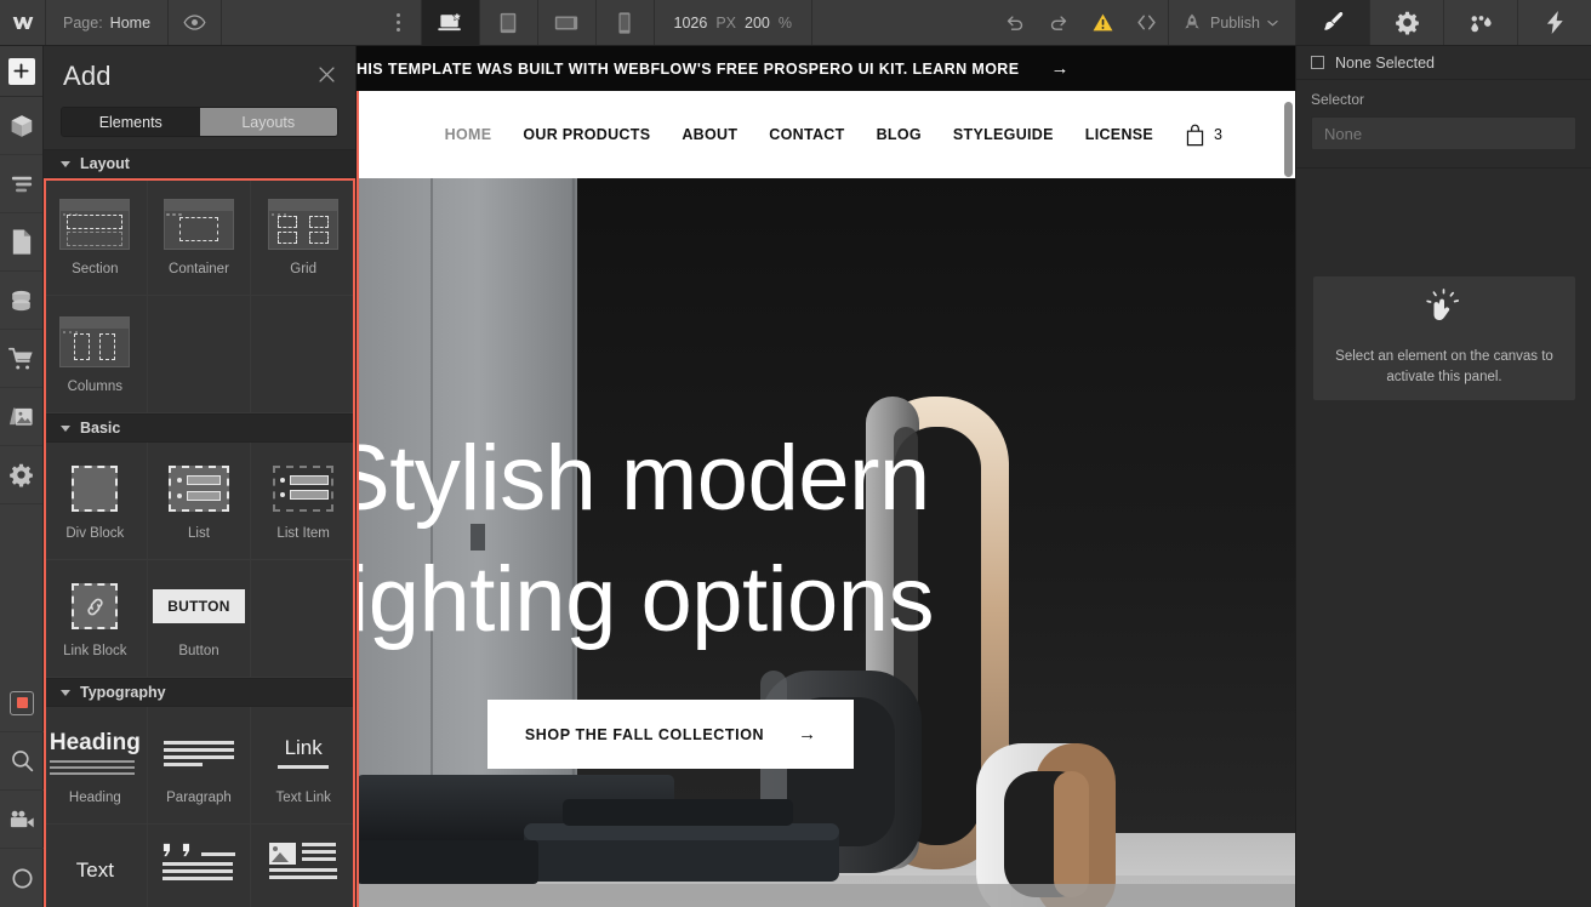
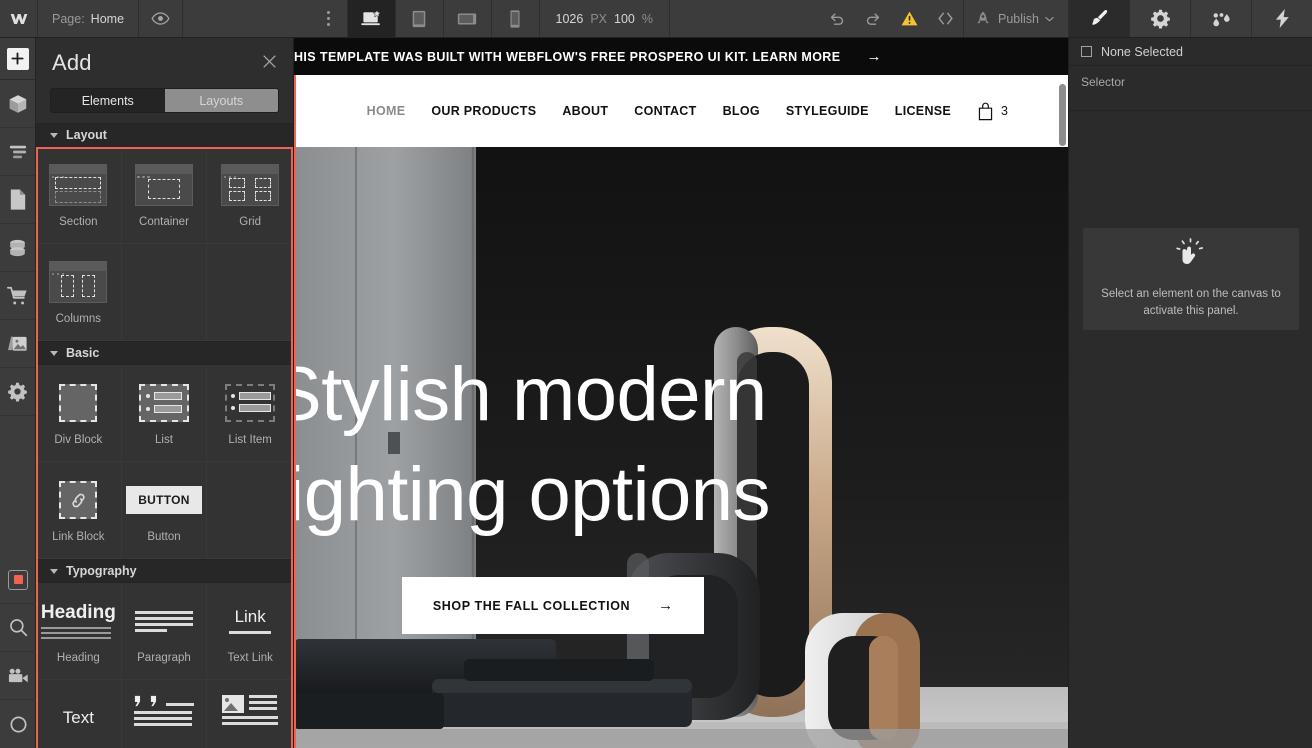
  Page:
  Home
  1026
  PX
- 200
+ 100
  %
  Publish
  Add
  Elements
  Layouts
  Layout
  Section
  Container
  Grid
  Columns
  Basic
  Div Block
  List
  List Item
  Link Block
  BUTTON
  Button
  Typography
  Heading
  Heading
  Paragraph
  Link
  Text Link
  Text
  HIS TEMPLATE WAS BUILT WITH WEBFLOW'S FREE PROSPERO UI KIT. LEARN MORE
  →
  HOME
  OUR PRODUCTS
  ABOUT
  CONTACT
  BLOG
  STYLEGUIDE
  LICENSE
  3
  Stylish modern
  ghting options
  SHOP THE FALL COLLECTION
  →
  None Selected
  Selector
- None
  Select an element on the canvas to activate this panel.
